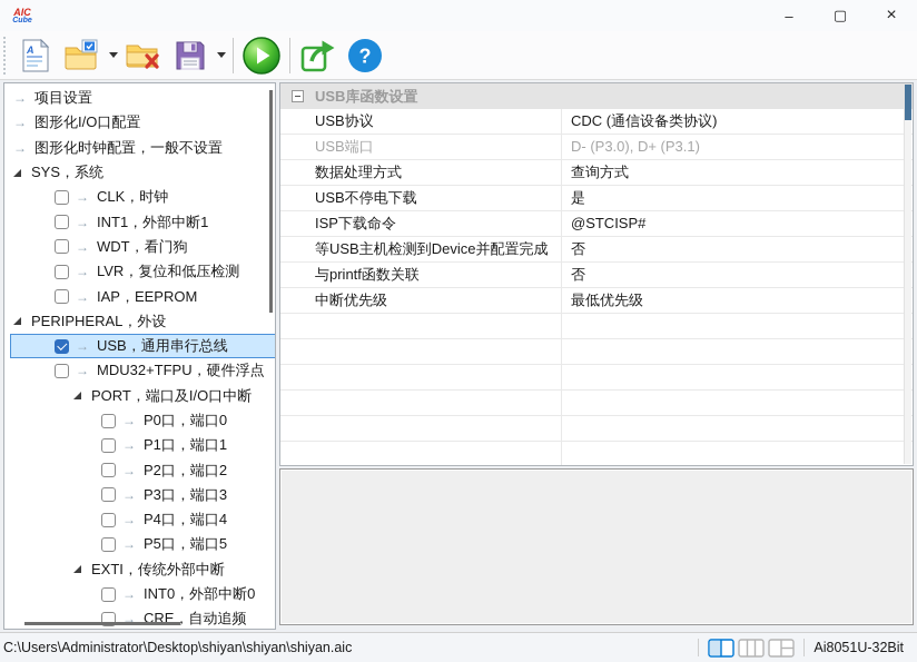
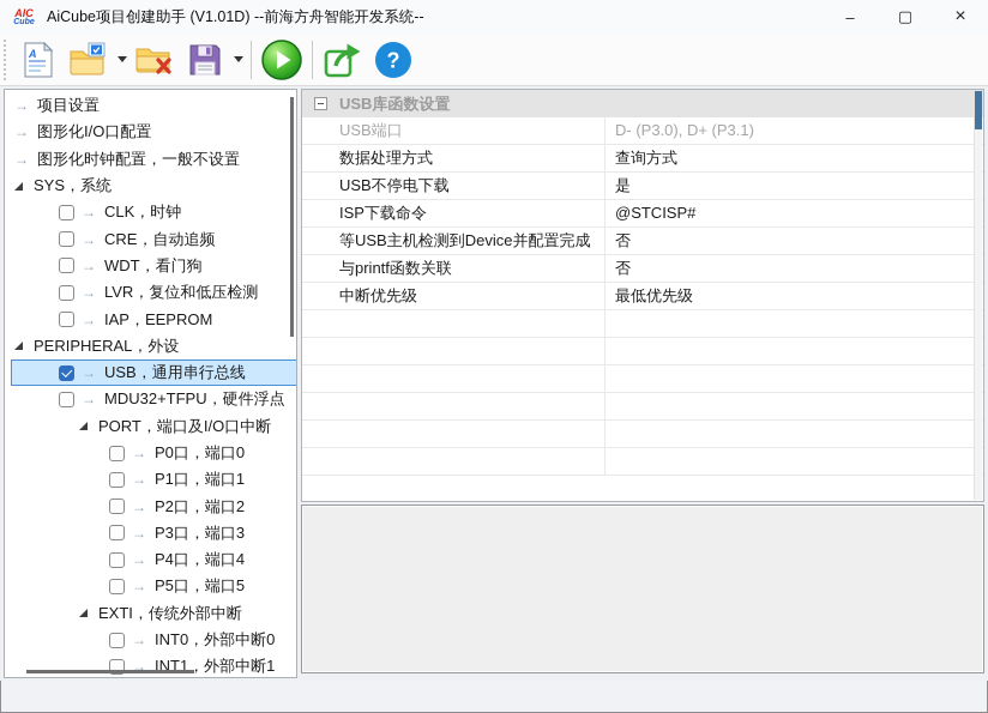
  AIC
+ AiCube项目创建助手 (V1.01D) --前海方舟智能开发系统--
  –
  ▢
  ×
  A
  ?
  →
  项目设置
  →
  图形化I/O口配置
  →
  图形化时钟配置，一般不设置
  SYS，系统
  →
  CLK，时钟
  →
- INT1，外部中断1
+ CRE，自动追频
  →
  WDT，看门狗
  →
  LVR，复位和低压检测
  →
  IAP，EEPROM
  PERIPHERAL，外设
  →
  USB，通用串行总线
  →
  MDU32+TFPU，硬件浮点
  PORT，端口及I/O口中断
  →
  P0口，端口0
  →
  P1口，端口1
  →
  P2口，端口2
  →
  P3口，端口3
  →
  P4口，端口4
  →
  P5口，端口5
  EXTI，传统外部中断
  →
  INT0，外部中断0
  →
- CRE，自动追频
+ INT1，外部中断1
  USB库函数设置
- USB协议
- CDC (通信设备类协议)
  USB端口
  D- (P3.0), D+ (P3.1)
  数据处理方式
  查询方式
  USB不停电下载
  是
  ISP下载命令
  @STCISP#
  等USB主机检测到Device并配置完成
  否
  与printf函数关联
  否
  中断优先级
  最低优先级
- C:\Users\Administrator\Desktop\shiyan\shiyan\shiyan.aic
- Ai8051U-32Bit
